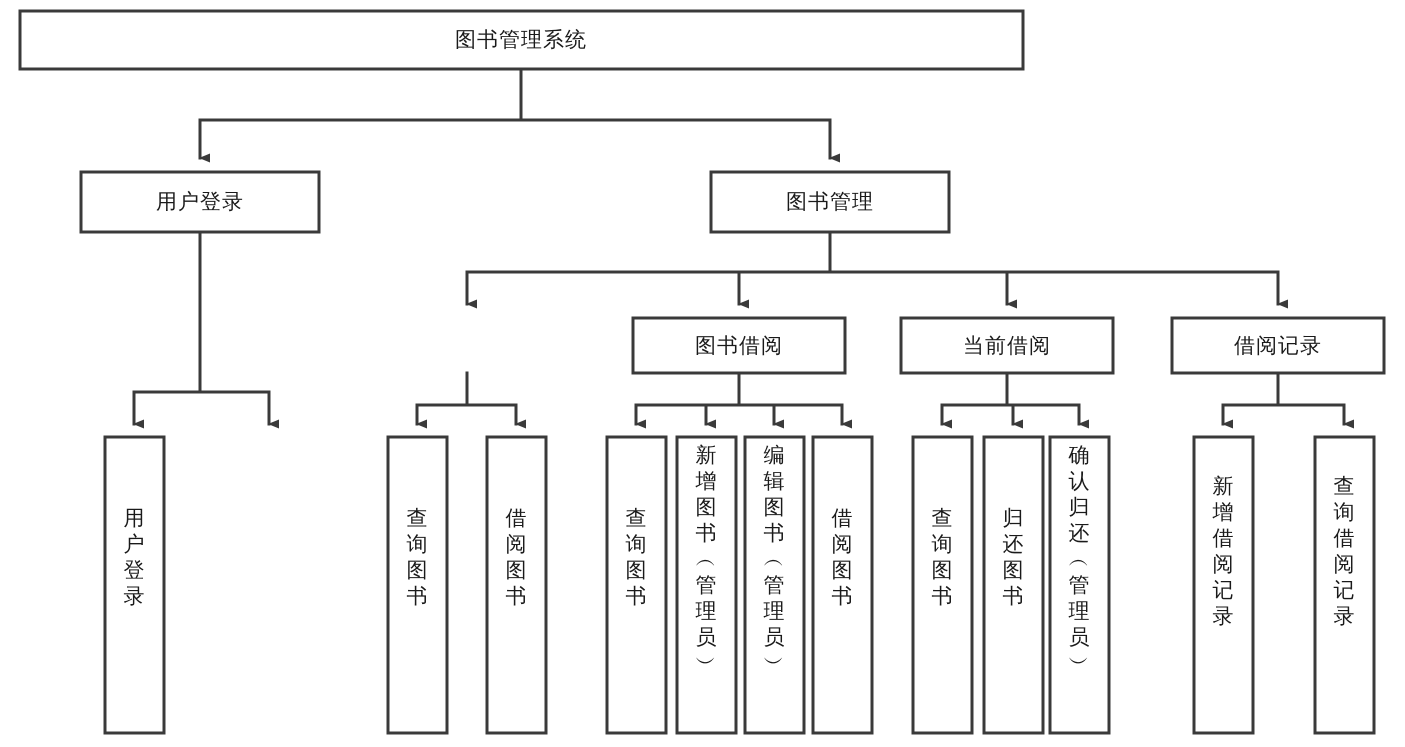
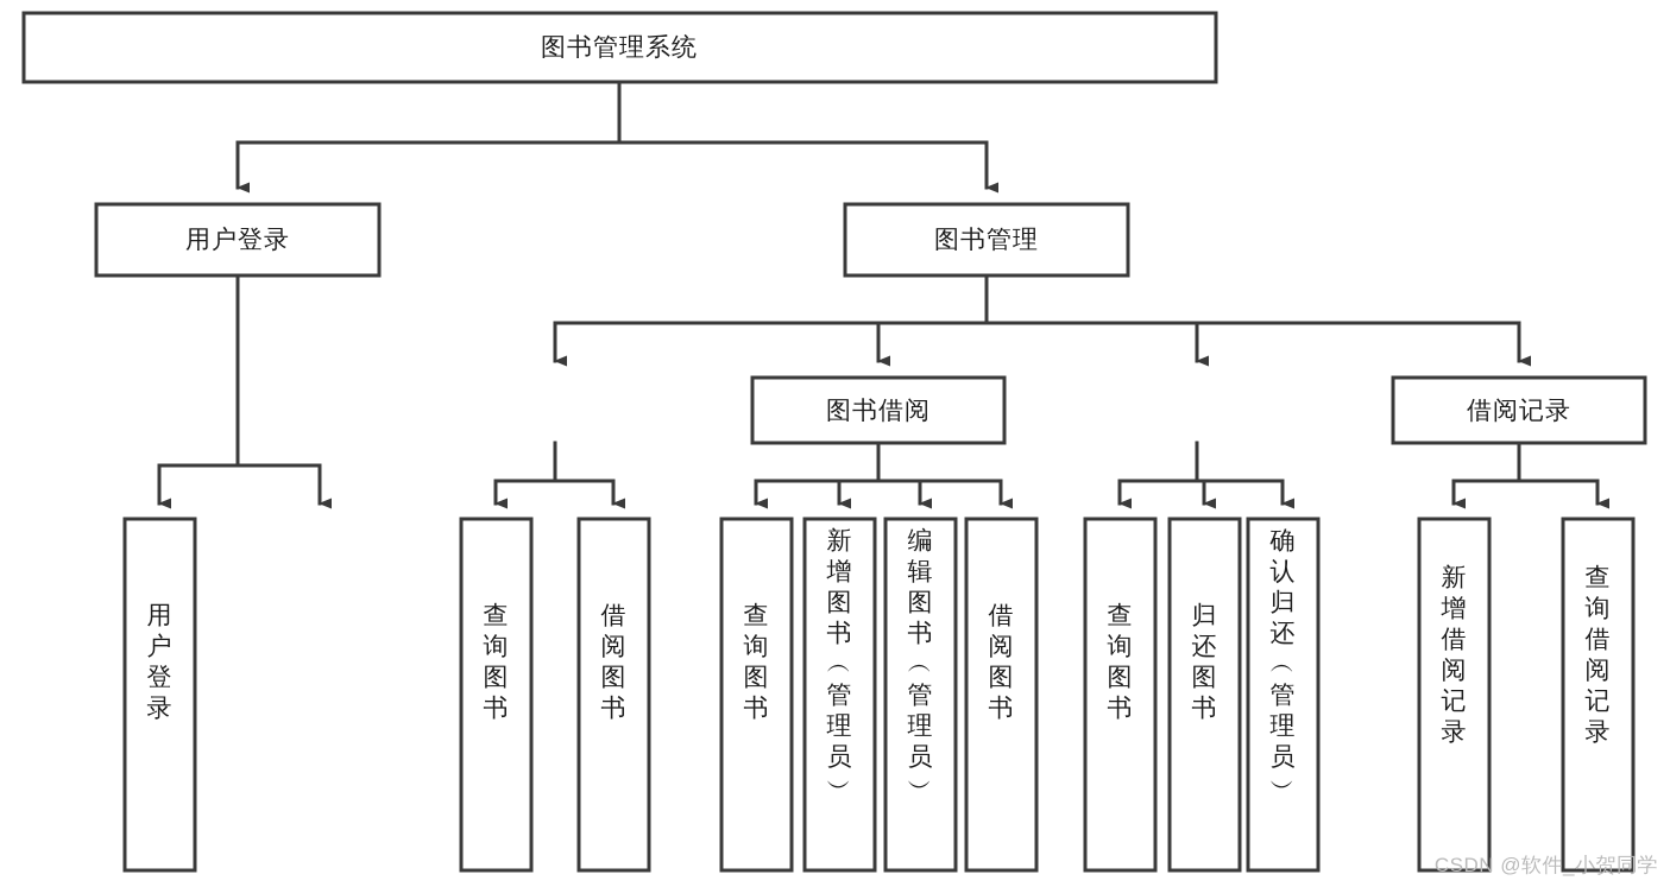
  图书管理系统
  用户登录
  图书管理
  图书借阅
- 当前借阅
  借阅记录
  用户登录
  查询图书
  借阅图书
  查询图书
  新增图书 ︵ 管理员 ︶
  编辑图书 ︵ 管理员 ︶
  借阅图书
  查询图书
  归还图书
  确认归还 ︵ 管理员 ︶
  新增借阅记录
  查询借阅记录
+ CSDN @软件_小贺同学
